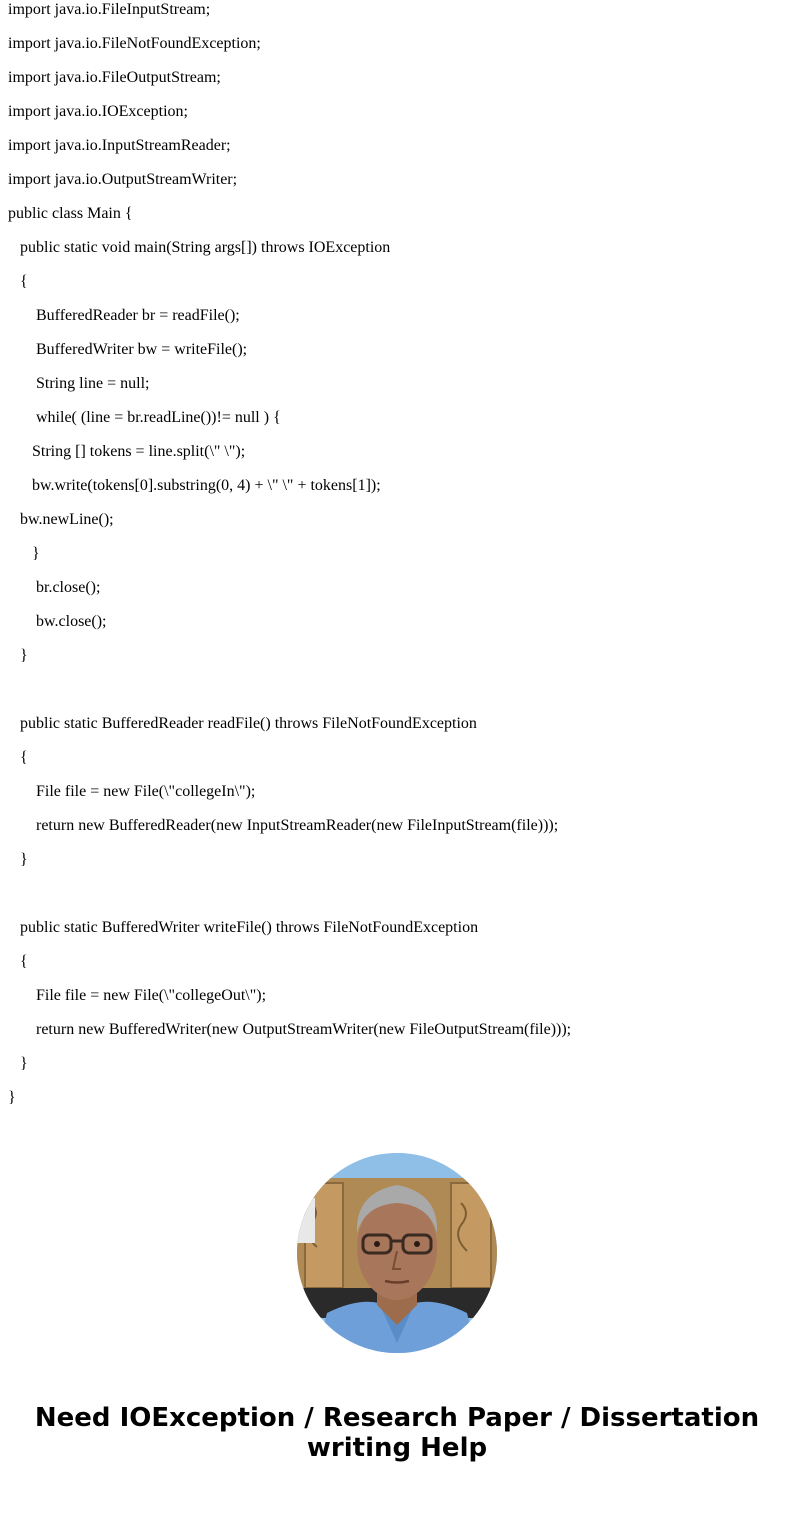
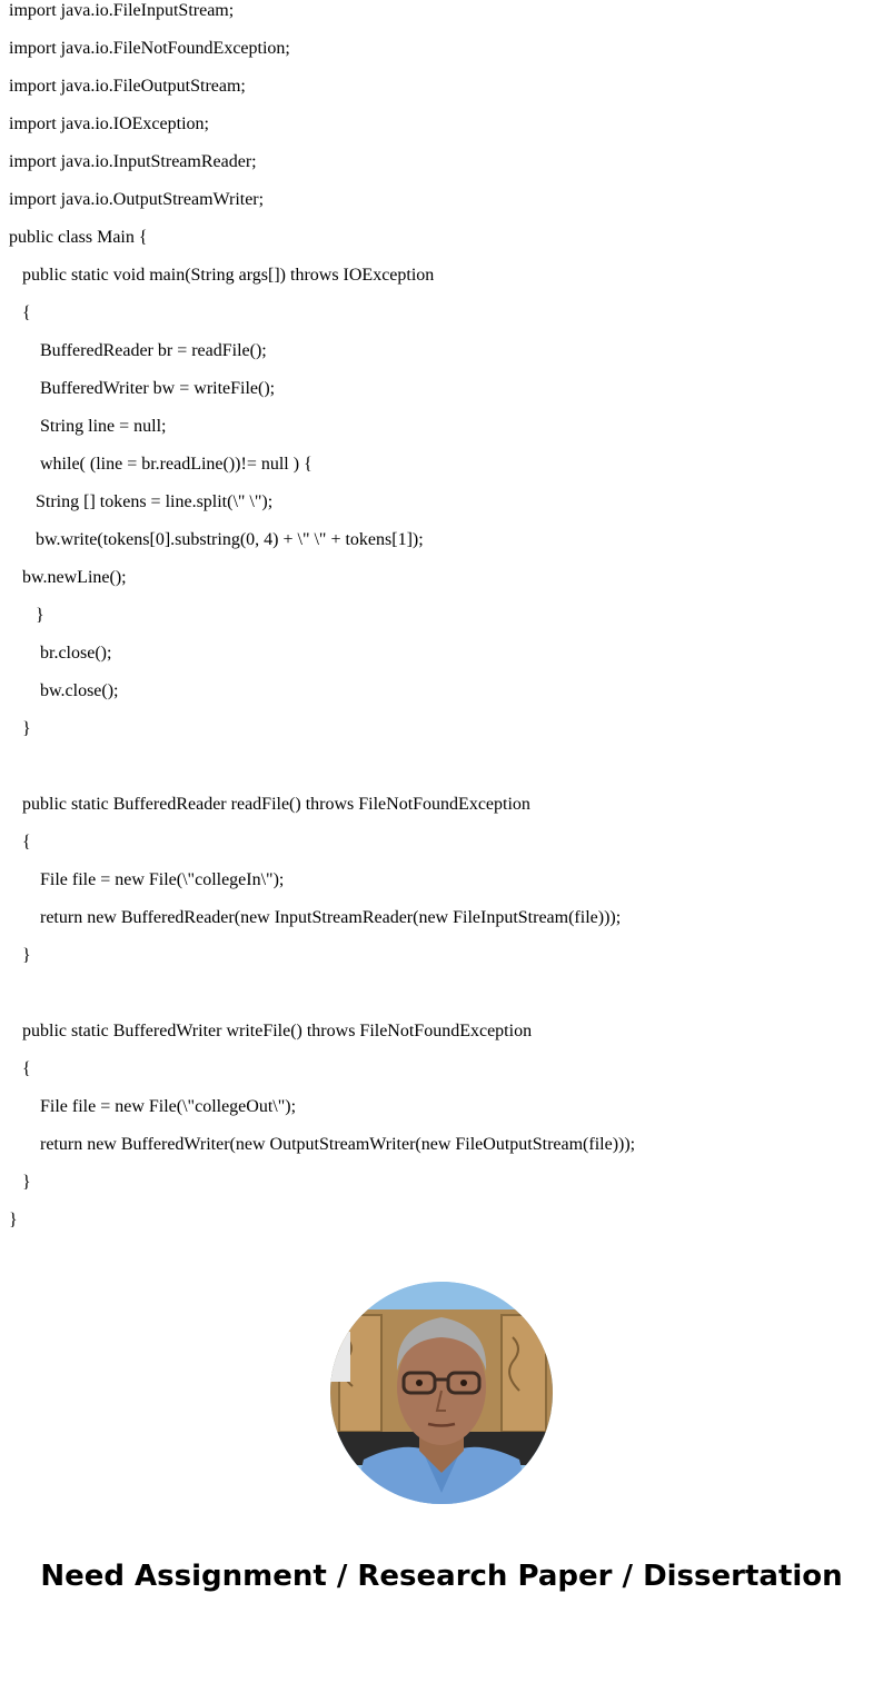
  import java.io.FileInputStream;
  import java.io.FileNotFoundException;
  import java.io.FileOutputStream;
  import java.io.IOException;
  import java.io.InputStreamReader;
  import java.io.OutputStreamWriter;
  public class Main {
  public static void main(String args[]) throws IOException
  {
  BufferedReader br = readFile();
  BufferedWriter bw = writeFile();
  String line = null;
  while( (line = br.readLine())!= null ) {
  String [] tokens = line.split(\" \");
  bw.write(tokens[0].substring(0, 4) + \" \" + tokens[1]);
  bw.newLine();
  }
  br.close();
  bw.close();
  }
  public static BufferedReader readFile() throws FileNotFoundException
  {
  File file = new File(\"collegeIn\");
  return new BufferedReader(new InputStreamReader(new FileInputStream(file)));
  }
  public static BufferedWriter writeFile() throws FileNotFoundException
  {
  File file = new File(\"collegeOut\");
  return new BufferedWriter(new OutputStreamWriter(new FileOutputStream(file)));
  }
  }
- Need IOException / Research Paper / Dissertation
+ Need Assignment / Research Paper / Dissertation
- writing Help
